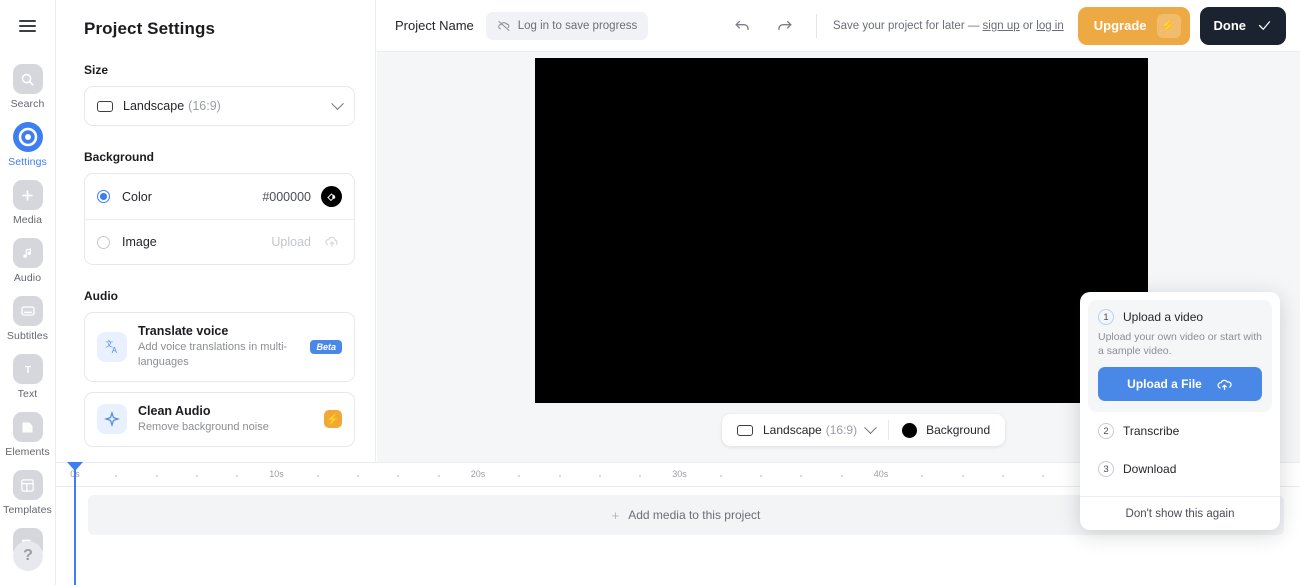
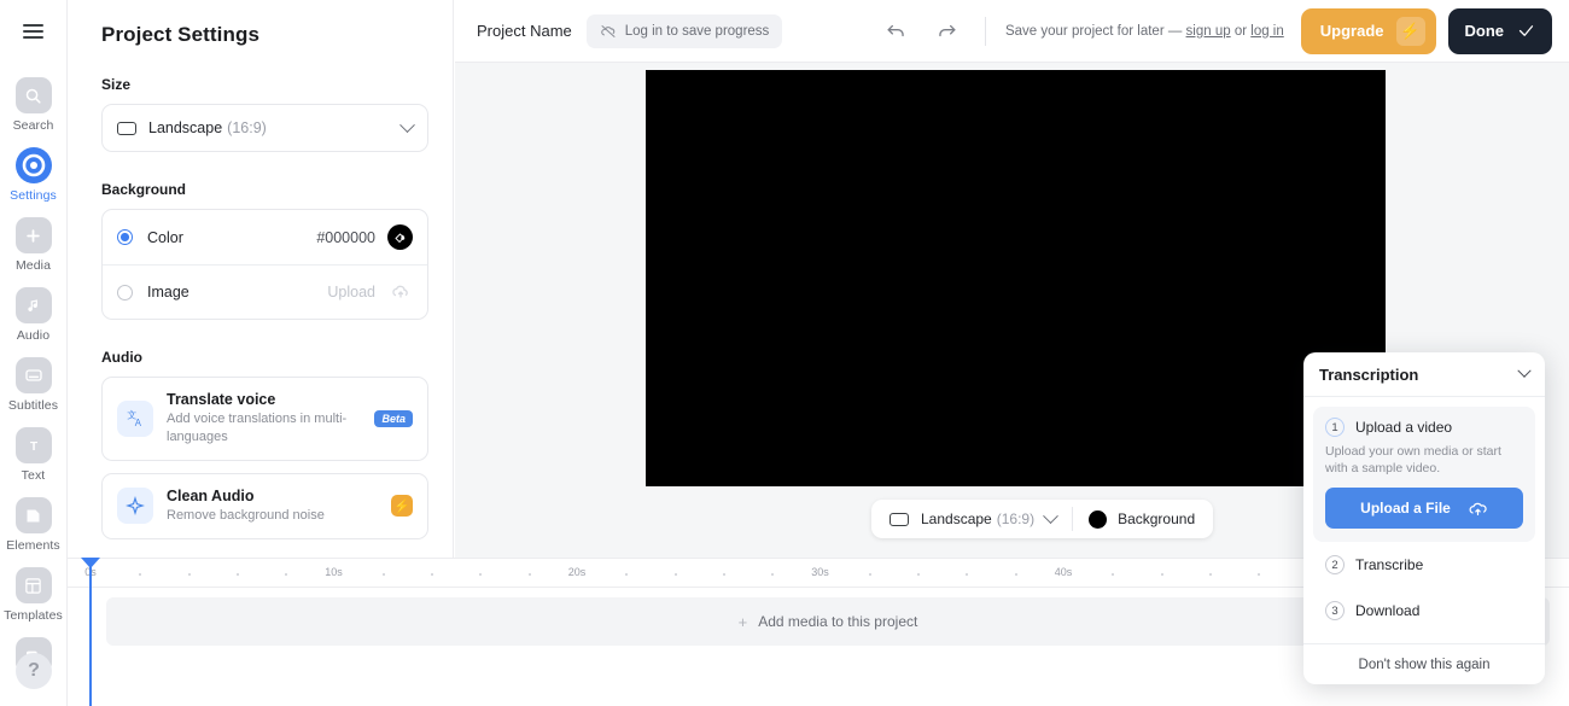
  Search
  Settings
  Media
  Audio
  Subtitles
  T
  Text
  Elements
  Templates
  ?
  Project Settings
  Size
  Landscape
  (16:9)
  Background
  Color
  #000000
  Image
  Upload
  Audio
  文
  A
  Translate voice
  Add voice translations in multi-languages
  Beta
  Clean Audio
  Remove background noise
  ⚡
  Project Name
  Log in to save progress
  Save your project for later — sign up or log in
  Upgrade
  ⚡
  Done
  Landscape
  (16:9)
  Background
  0s
  10s
  20s
  30s
  40s
  +
  Add media to this project
+ Transcription
  1
  Upload a video
- Upload your own video or start with a sample video.
+ Upload your own media or start with a sample video.
  Upload a File
  2
  Transcribe
  3
  Download
  Don't show this again
